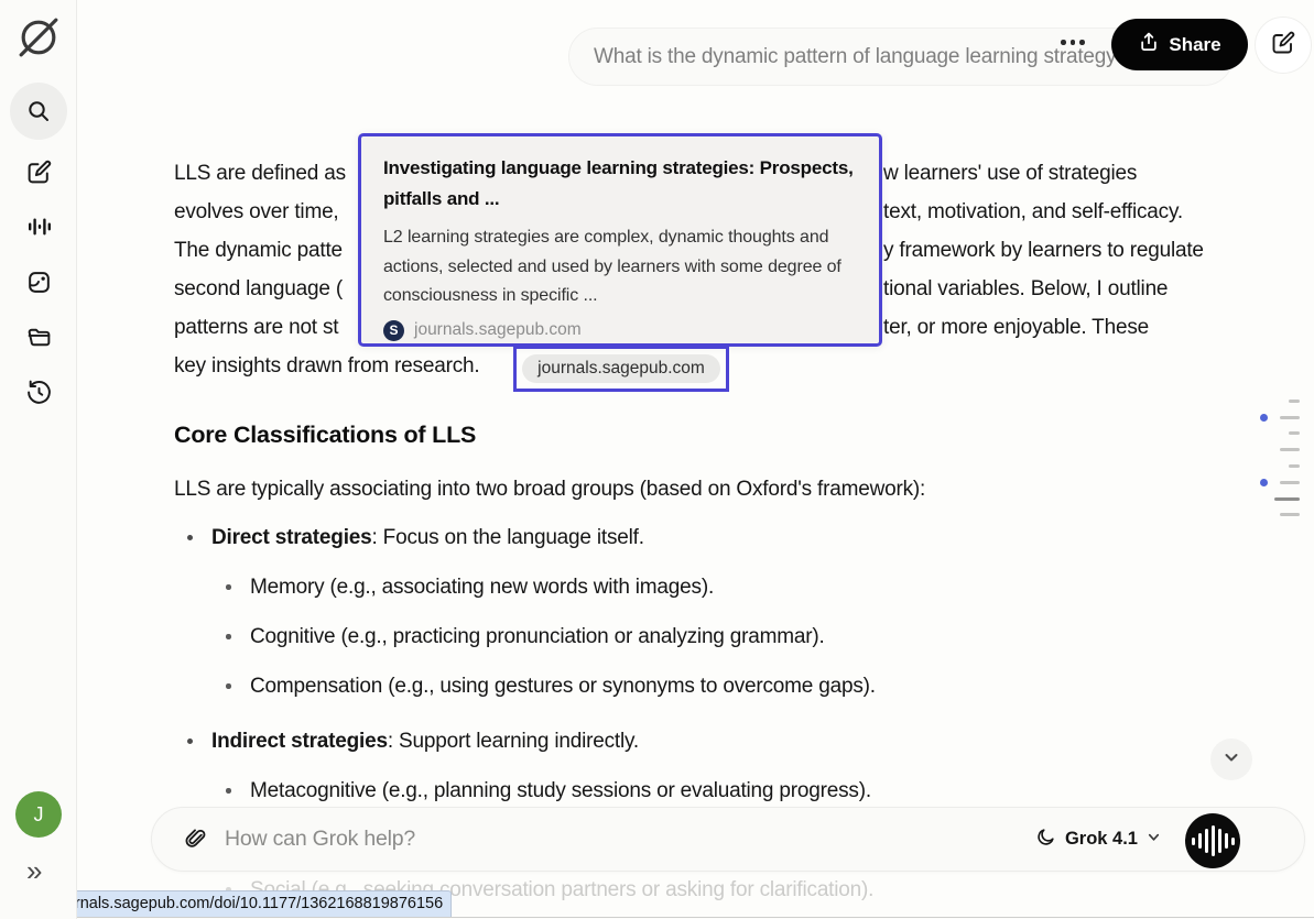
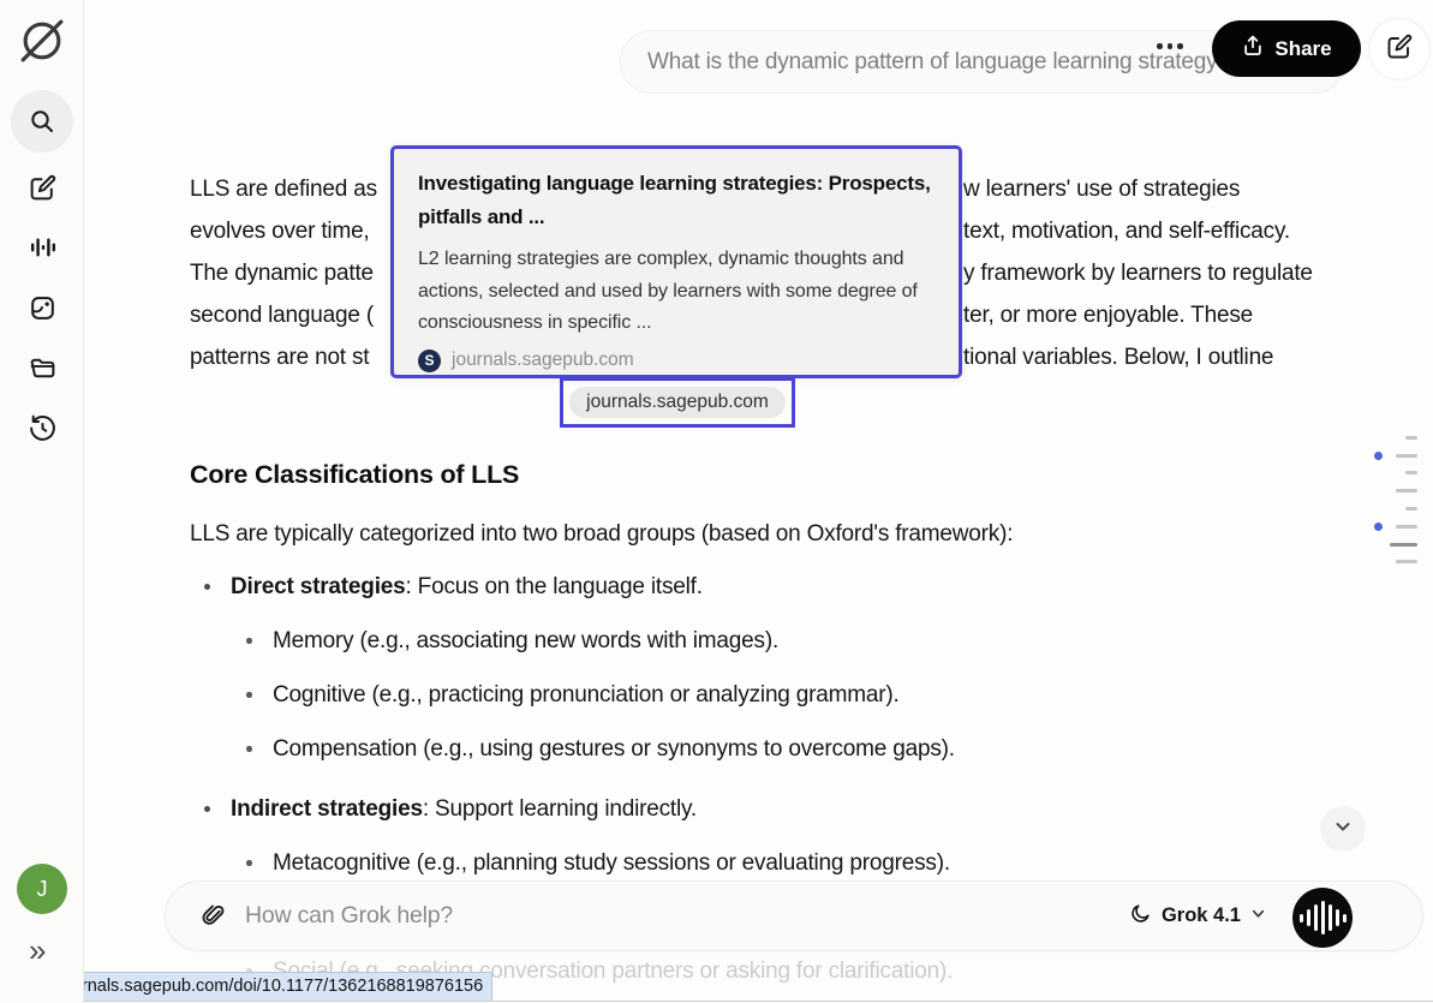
  J
  »
  What is the dynamic pattern of language learning strategy
  Share
  LLS are defined as
  w learners' use of strategies
  evolves over time,
  text, motivation, and self-efficacy.
  The dynamic patte
  y framework by learners to regulate
  second language (
- tional variables. Below, I outline
+ ter, or more enjoyable. These
  patterns are not st
- ter, or more enjoyable. These
+ tional variables. Below, I outline
- key insights drawn from research.
  Investigating language learning strategies: Prospects, pitfalls and ...
  L2 learning strategies are complex, dynamic thoughts and actions, selected and used by learners with some degree of consciousness in specific ...
  S
  journals.sagepub.com
  journals.sagepub.com
  Core Classifications of LLS
- LLS are typically associating into two broad groups (based on Oxford's framework):
+ LLS are typically categorized into two broad groups (based on Oxford's framework):
  Direct strategies: Focus on the language itself.
  Memory (e.g., associating new words with images).
  Cognitive (e.g., practicing pronunciation or analyzing grammar).
  Compensation (e.g., using gestures or synonyms to overcome gaps).
  Indirect strategies: Support learning indirectly.
  Metacognitive (e.g., planning study sessions or evaluating progress).
  How can Grok help?
  Grok 4.1
  rnals.sagepub.com/doi/10.1177/1362168819876156
